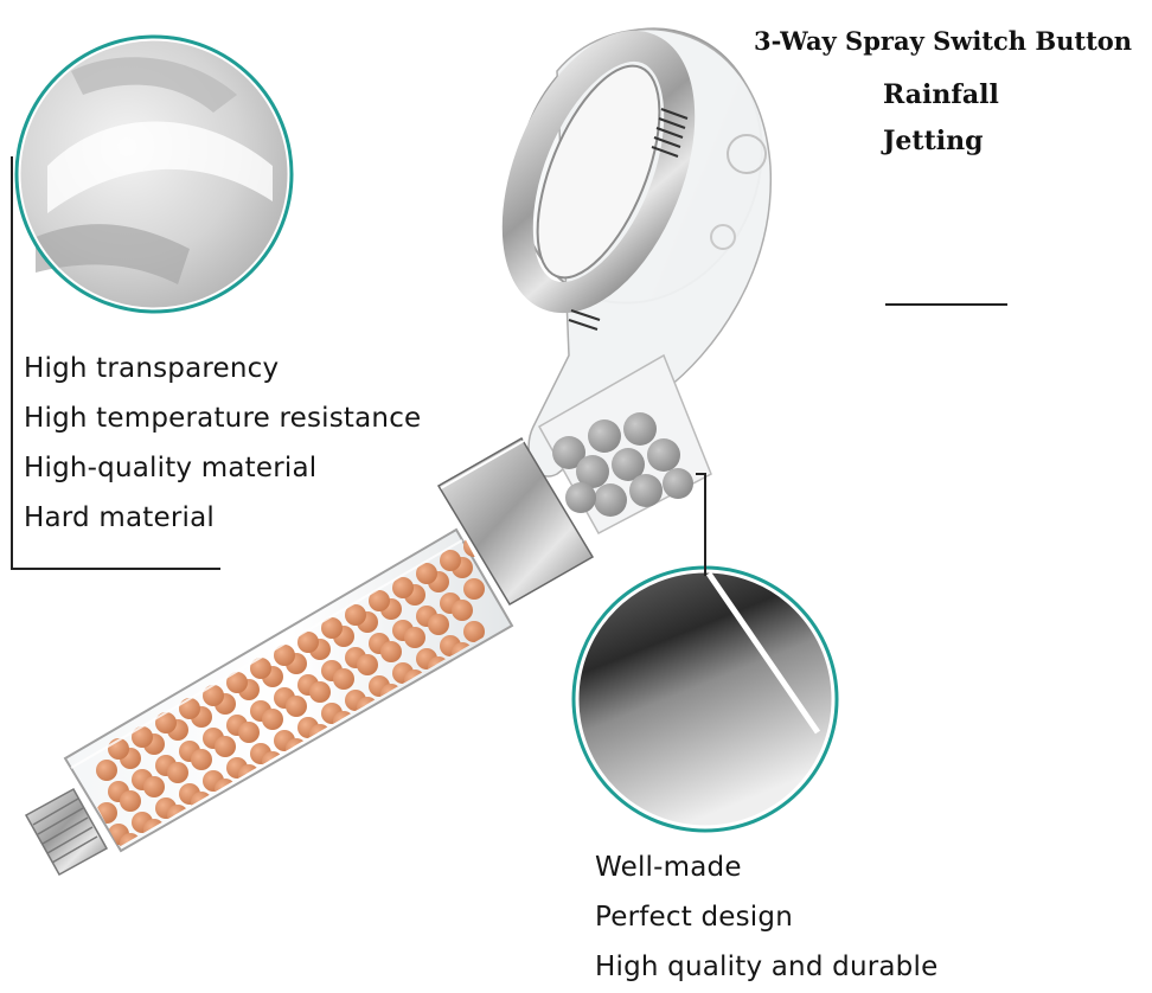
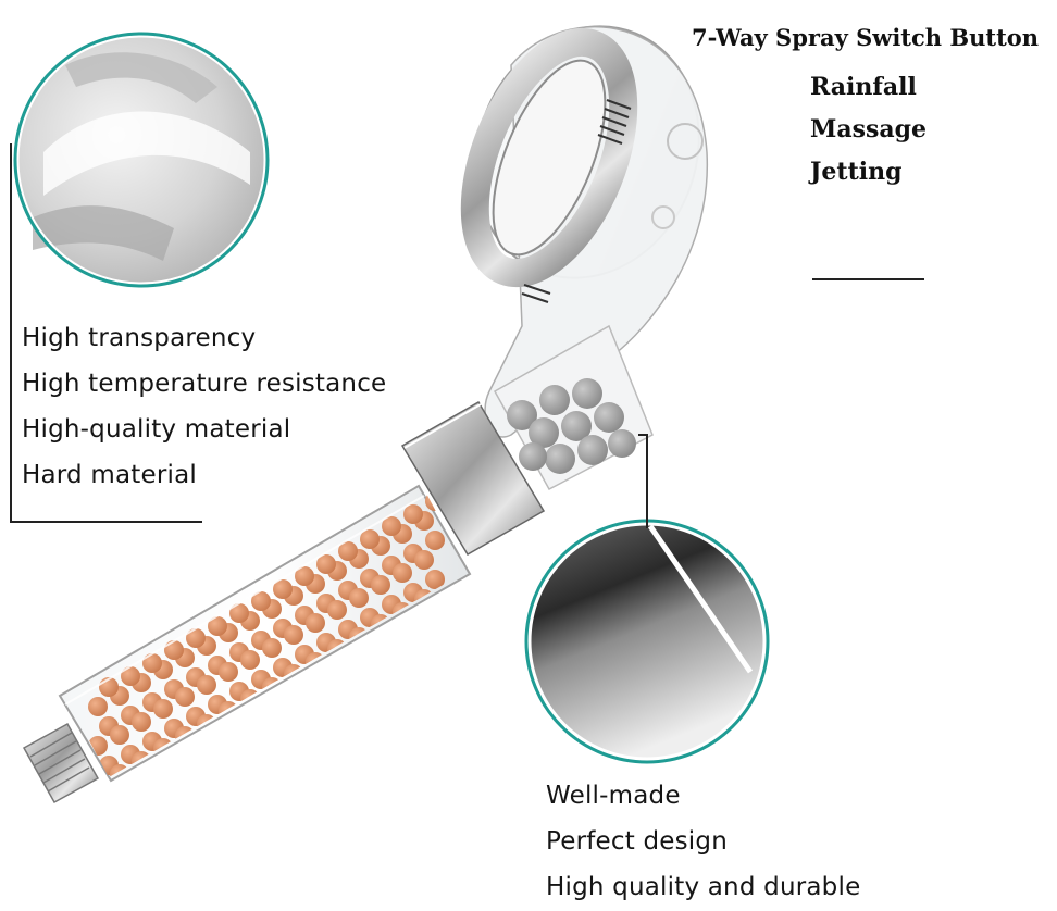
- 3-Way Spray Switch Button
+ 7-Way Spray Switch Button
  Rainfall
+ Massage
  Jetting
  High transparency
  High temperature resistance
  High-quality material
  Hard material
  Well-made
  Perfect design
  High quality and durable
